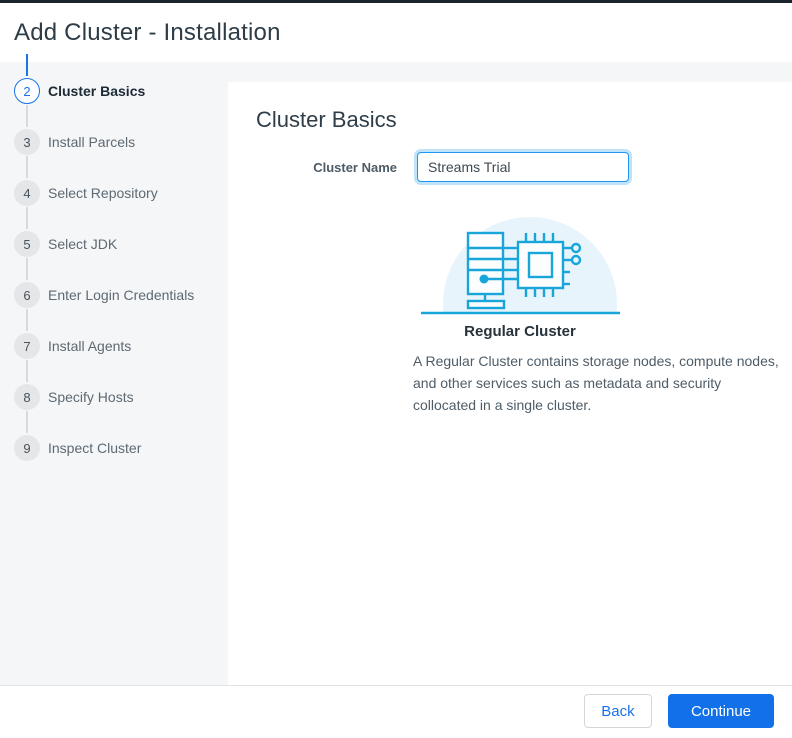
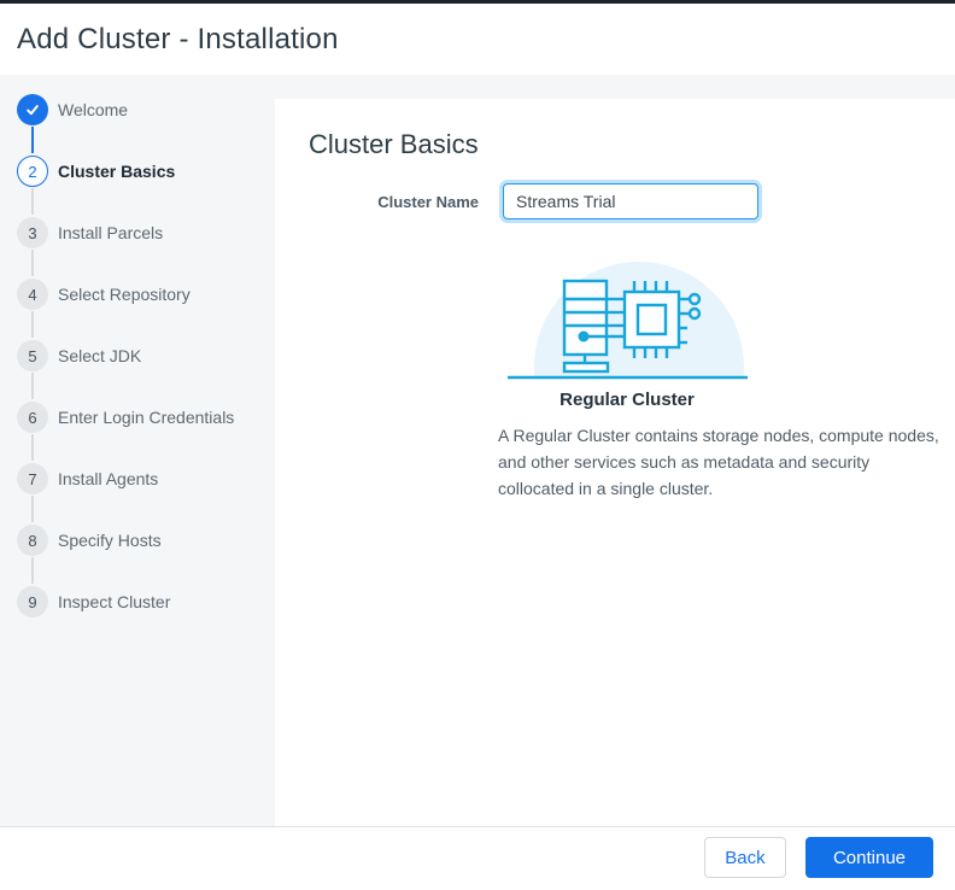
  Add Cluster - Installation
+ Welcome
  2
  Cluster Basics
  3
  Install Parcels
  4
  Select Repository
  5
  Select JDK
  6
  Enter Login Credentials
  7
  Install Agents
  8
  Specify Hosts
  9
  Inspect Cluster
  Cluster Basics
  Cluster Name
  Streams Trial
  Regular Cluster
  A Regular Cluster contains storage nodes, compute nodes, and other services such as metadata and security collocated in a single cluster.
  Back
  Continue
